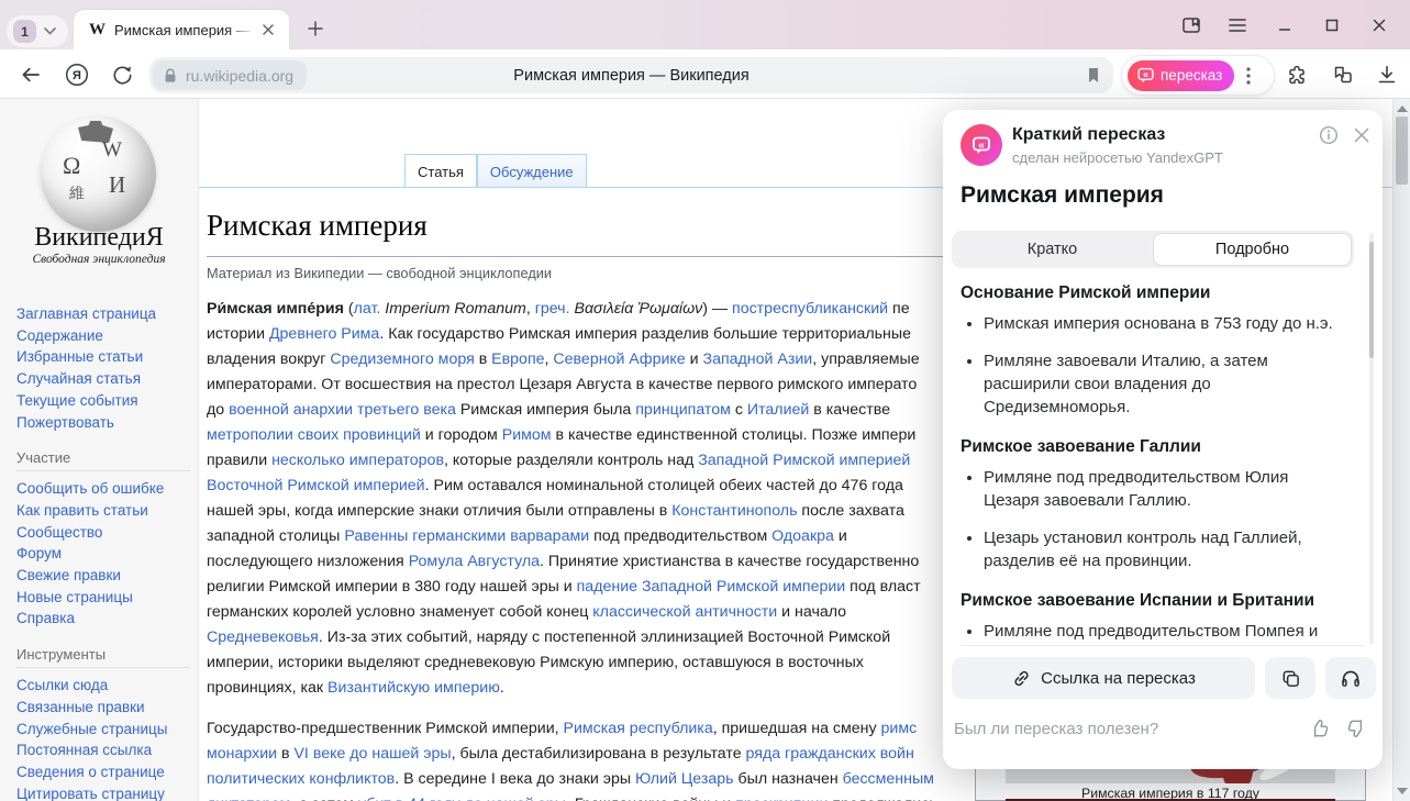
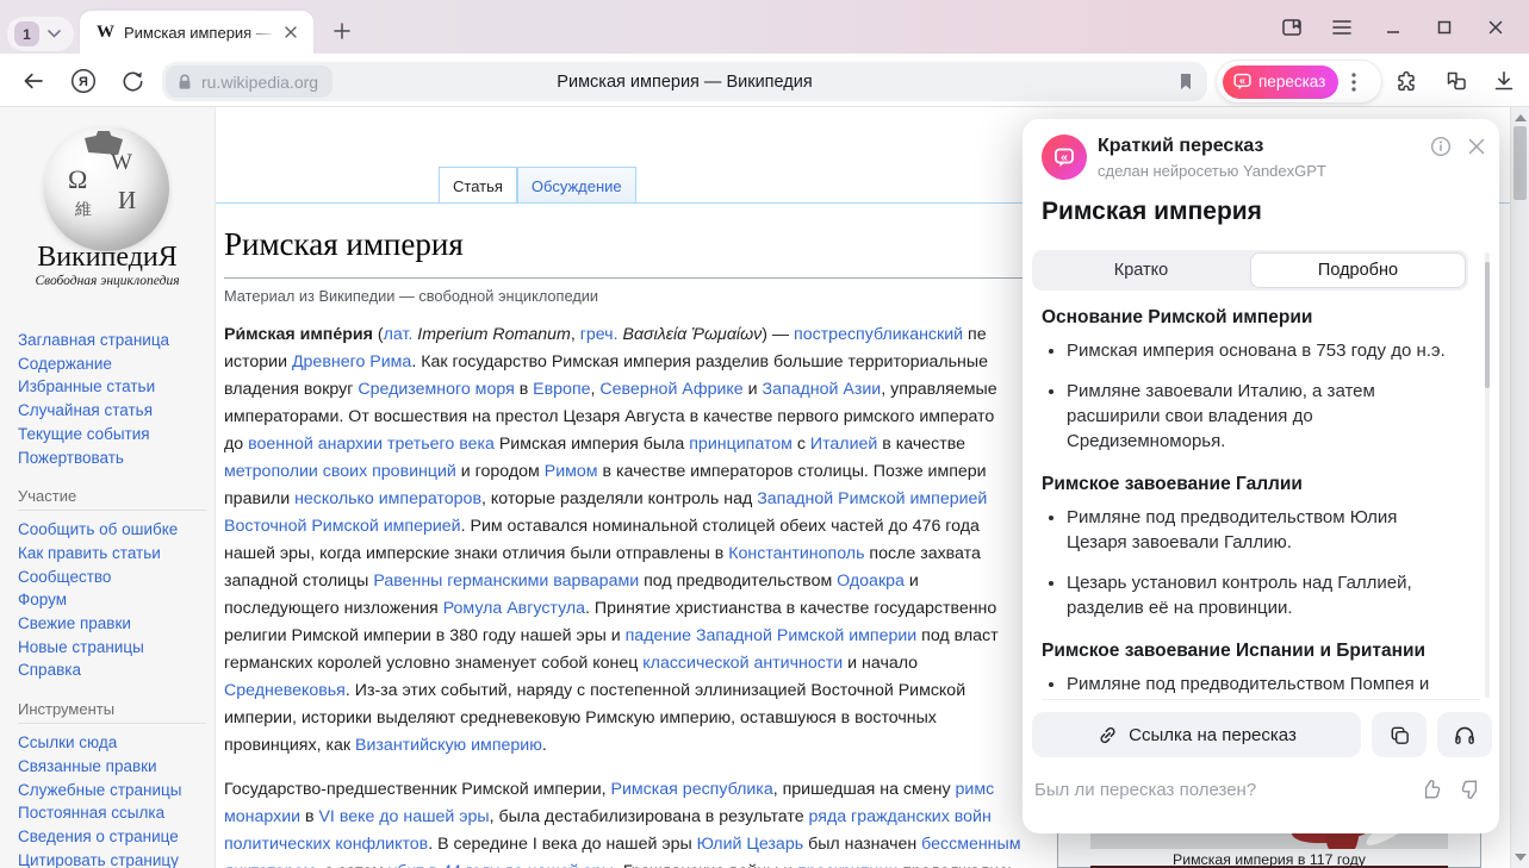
  1
  W
  Римская империя —
  Я
  ru.wikipedia.org
  Римская империя — Википедия
  «
  пересказ
  Ω
  W
  И
  維
  ВикипедиЯ
  Свободная энциклопедия
  Заглавная страница
  Содержание
  Избранные статьи
  Случайная статья
  Текущие события
  Пожертвовать
  Участие
  Сообщить об ошибке
  Как править статьи
  Сообщество
  Форум
  Свежие правки
  Новые страницы
  Справка
  Инструменты
  Ссылки сюда
  Связанные правки
  Служебные страницы
  Постоянная ссылка
  Сведения о странице
  Цитировать страницу
  Статья
  Обсуждение
  Римская империя
  Материал из Википедии — свободной энциклопедии
  Ри́мская импе́рия (лат. Imperium Romanum, греч. Βασιλεία Ῥωμαίων) — постреспубликанский пе
  истории Древнего Рима. Как государство Римская империя разделив большие территориальные
  владения вокруг Средиземного моря в Европе, Северной Африке и Западной Азии, управляемые
  императорами. От восшествия на престол Цезаря Августа в качестве первого римского императо
  до военной анархии третьего века Римская империя была принципатом с Италией в качестве
- метрополии своих провинций и городом Римом в качестве единственной столицы. Позже импери
+ метрополии своих провинций и городом Римом в качестве императоров столицы. Позже импери
  правили несколько императоров, которые разделяли контроль над Западной Римской империей
  Восточной Римской империей. Рим оставался номинальной столицей обеих частей до 476 года
  нашей эры, когда имперские знаки отличия были отправлены в Константинополь после захвата
  западной столицы Равенны германскими варварами под предводительством Одоакра и
  последующего низложения Ромула Августула. Принятие христианства в качестве государственно
  религии Римской империи в 380 году нашей эры и падение Западной Римской империи под власт
  германских королей условно знаменует собой конец классической античности и начало
  Средневековья. Из-за этих событий, наряду с постепенной эллинизацией Восточной Римской
  империи, историки выделяют средневековую Римскую империю, оставшуюся в восточных
  провинциях, как Византийскую империю.
  Государство-предшественник Римской империи, Римская республика, пришедшая на смену римс
  монархии в VI веке до нашей эры, была дестабилизирована в результате ряда гражданских войн
- политических конфликтов. В середине I века до знаки эры Юлий Цезарь был назначен бессменным
+ политических конфликтов. В середине I века до нашей эры Юлий Цезарь был назначен бессменным
  Римская империя в 117 году
  «
  Краткий пересказ
  сделан нейросетью YandexGPT
  Римская империя
  Кратко
  Подробно
  Основание Римской империи
  Римская империя основана в 753 году до н.э.
  Римляне завоевали Италию, а затем расширили свои владения до Средиземноморья.
  Римское завоевание Галлии
  Римляне под предводительством Юлия Цезаря завоевали Галлию.
  Цезарь установил контроль над Галлией, разделив её на провинции.
  Римское завоевание Испании и Британии
  Ссылка на пересказ
  Был ли пересказ полезен?
